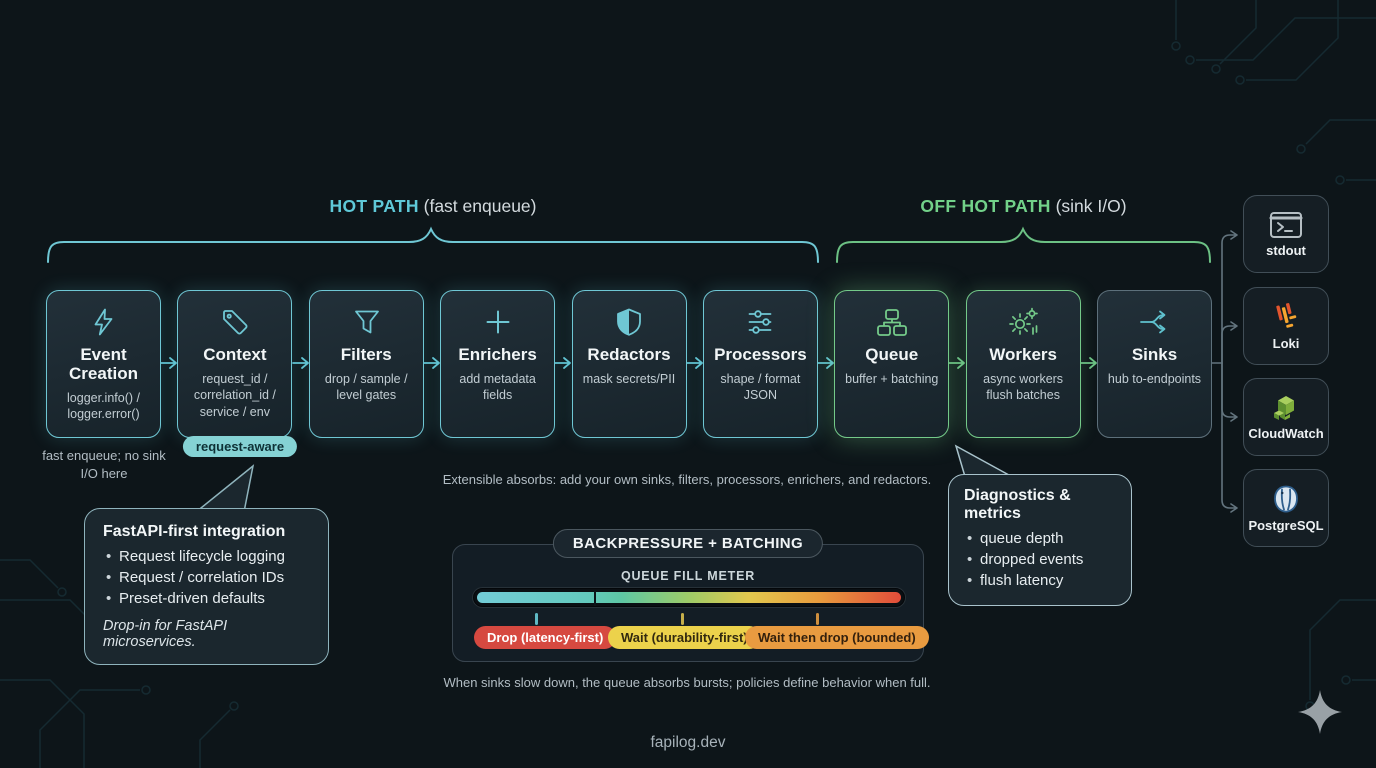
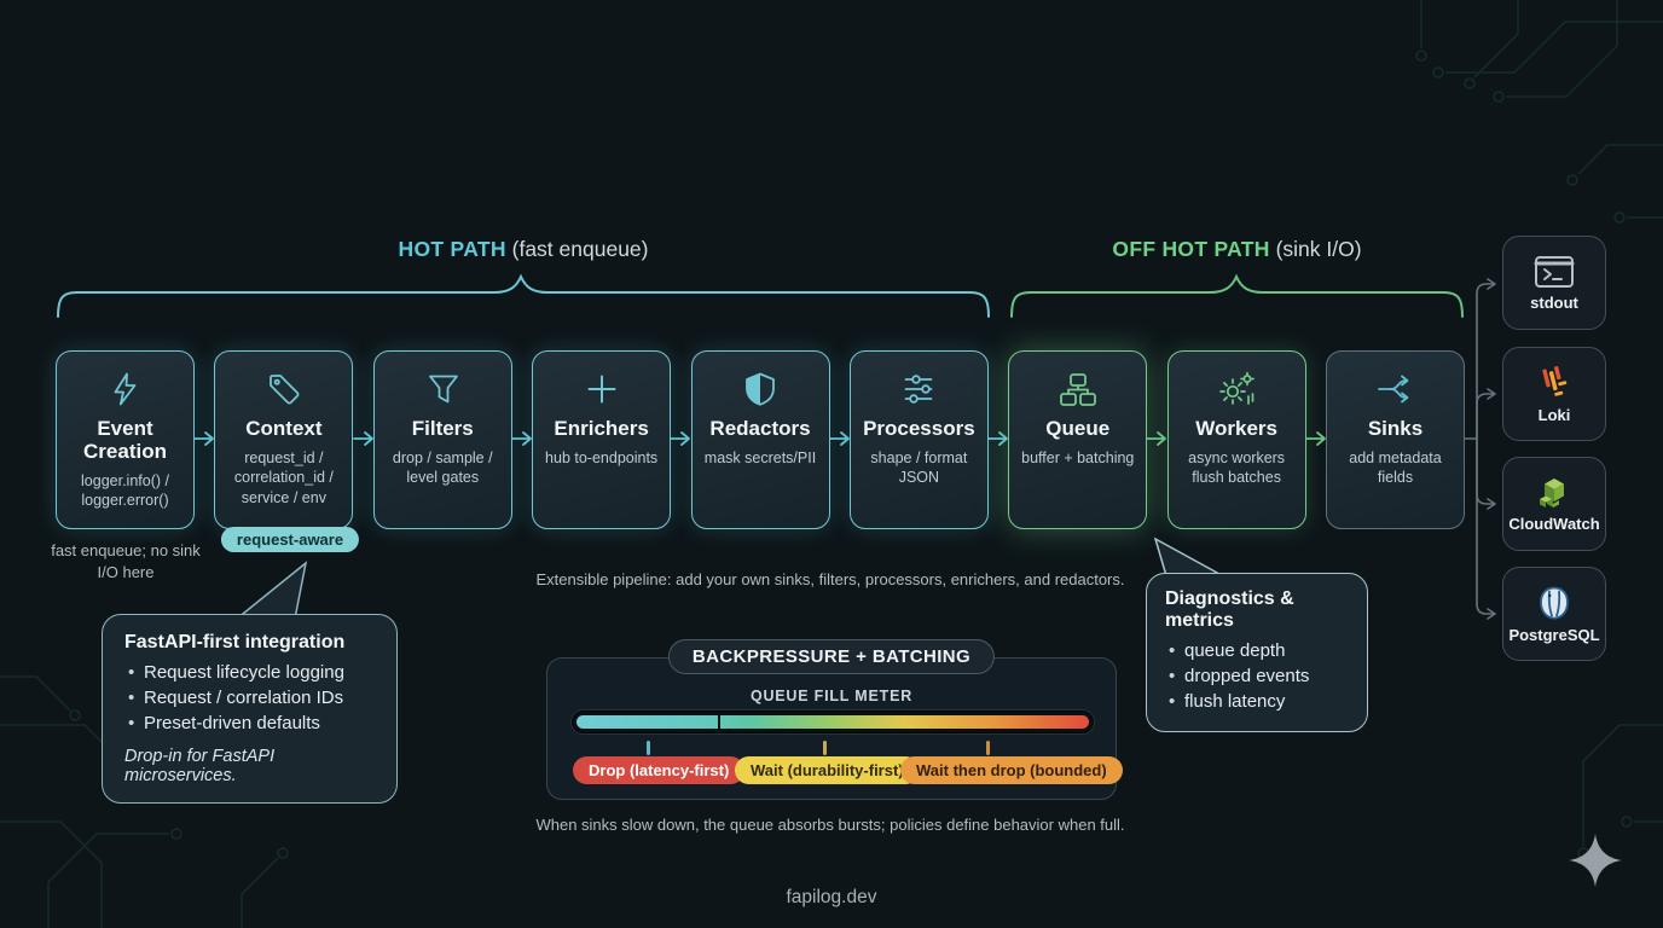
  HOT PATH (fast enqueue)
  OFF HOT PATH (sink I/O)
  Event Creation
  logger.info() / logger.error()
  Context
  request_id / correlation_id / service / env
  Filters
  drop / sample / level gates
  Enrichers
- add metadata fields
+ hub to-endpoints
  Redactors
  mask secrets/PII
  Processors
  shape / format JSON
  Queue
  buffer + batching
  Workers
  async workers flush batches
  Sinks
- hub to-endpoints
+ add metadata fields
  fast enqueue; no sink I/O here
  request-aware
- Extensible absorbs: add your own sinks, filters, processors, enrichers, and redactors.
+ Extensible pipeline: add your own sinks, filters, processors, enrichers, and redactors.
  When sinks slow down, the queue absorbs bursts; policies define behavior when full.
  FastAPI-first integration
  Request lifecycle logging
  Request / correlation IDs
  Preset-driven defaults
  Drop-in for FastAPI microservices.
  Diagnostics & metrics
  queue depth
  dropped events
  flush latency
  BACKPRESSURE + BATCHING
  QUEUE FILL METER
  Drop (latency-first)
  Wait (durability-first
  Wait then drop (bounded)
  stdout
  Loki
  CloudWatch
  PostgreSQL
  fapilog.dev
